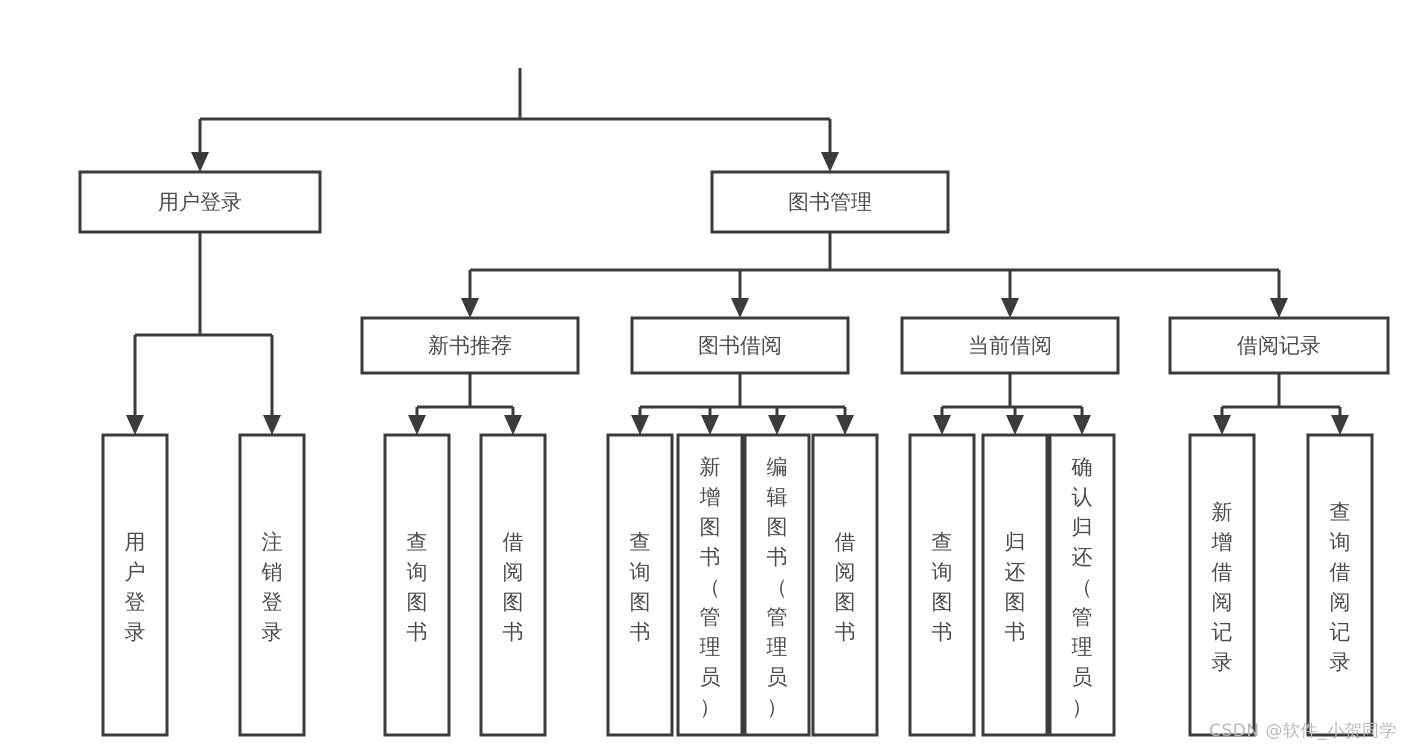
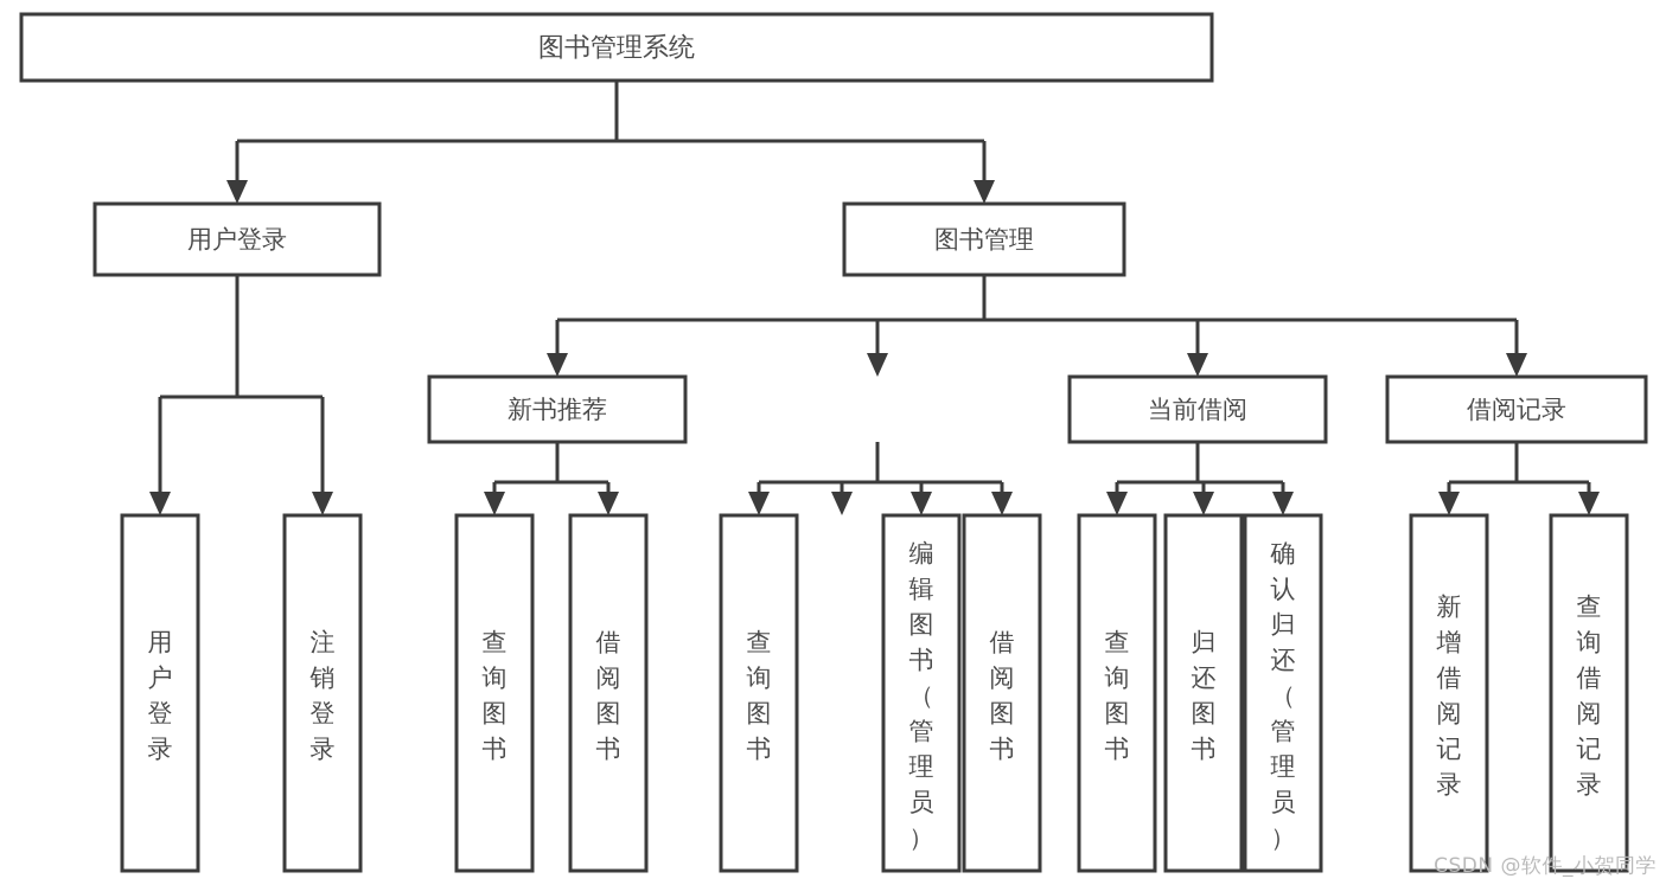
+ 图书管理系统
  用户登录
  图书管理
  新书推荐
- 图书借阅
  当前借阅
  借阅记录
  用户登录
  注销登录
  查询图书
  借阅图书
  查询图书
- 新增图书（管理员）
  编辑图书（管理员）
  借阅图书
  查询图书
  归还图书
  确认归还（管理员）
  新增借阅记录
  查询借阅记录
  CSDN @软件_小贺同学
